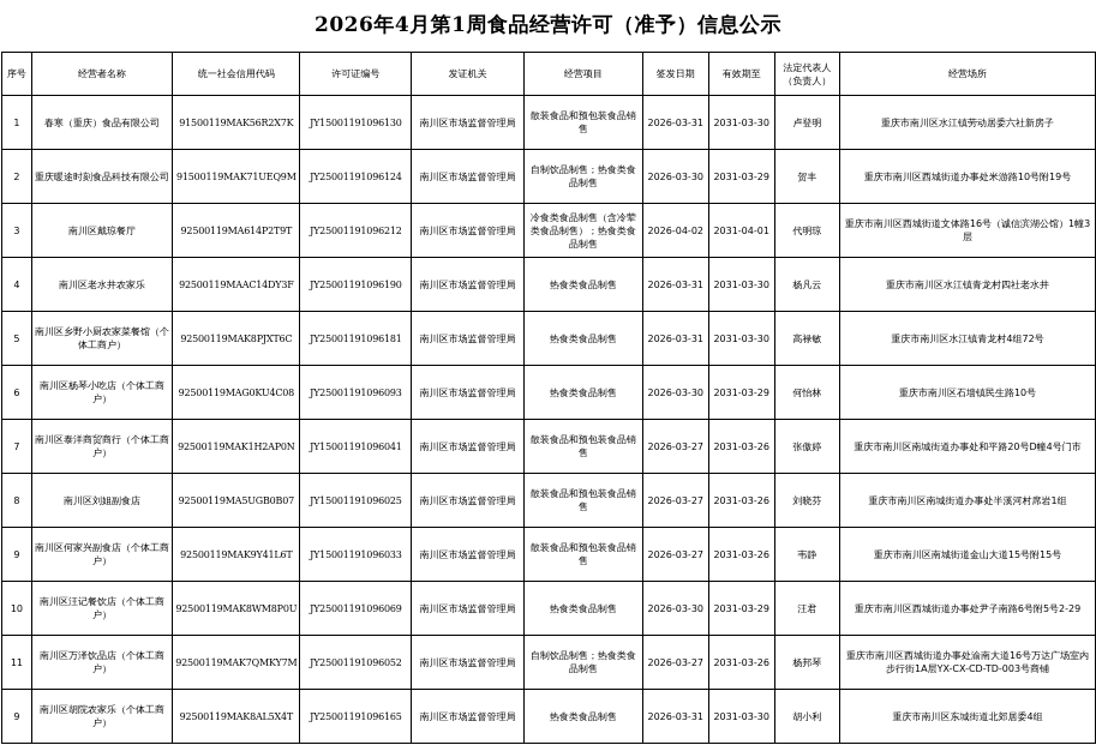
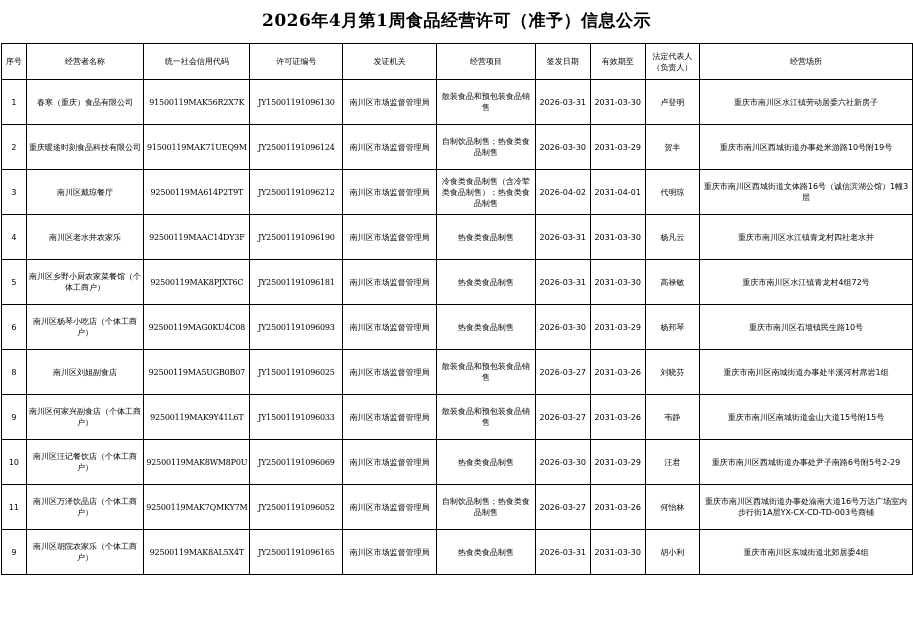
  2026年4月第1周食品经营许可（准予）信息公示
  序号	经营者名称	统一社会信用代码	许可证编号	发证机关	经营项目	签发日期	有效期至	法定代表人（负责人）	经营场所
  1	春寒（重庆）食品有限公司	91500119MAK56R2X7K	JY15001191096130	南川区市场监督管理局	散装食品和预包装食品销售	2026-03-31	2031-03-30	卢登明	重庆市南川区水江镇劳动居委六社新房子
  2	重庆暖途时刻食品科技有限公司	91500119MAK71UEQ9M	JY25001191096124	南川区市场监督管理局	自制饮品制售；热食类食品制售	2026-03-30	2031-03-29	贺丰	重庆市南川区西城街道办事处米游路10号附19号
  3	南川区戴琼餐厅	92500119MA614P2T9T	JY25001191096212	南川区市场监督管理局	冷食类食品制售（含冷荤类食品制售）；热食类食品制售	2026-04-02	2031-04-01	代明琼	重庆市南川区西城街道文体路16号（诚信滨湖公馆）1幢3层
  4	南川区老水井农家乐	92500119MAAC14DY3F	JY25001191096190	南川区市场监督管理局	热食类食品制售	2026-03-31	2031-03-30	杨凡云	重庆市南川区水江镇青龙村四社老水井
  5	南川区乡野小厨农家菜餐馆（个体工商户）	92500119MAK8PJXT6C	JY25001191096181	南川区市场监督管理局	热食类食品制售	2026-03-31	2031-03-30	高禄敏	重庆市南川区水江镇青龙村4组72号
- 6	南川区杨琴小吃店（个体工商户）	92500119MAG0KU4C08	JY25001191096093	南川区市场监督管理局	热食类食品制售	2026-03-30	2031-03-29	何怡林	重庆市南川区石墙镇民生路10号
+ 6	南川区杨琴小吃店（个体工商户）	92500119MAG0KU4C08	JY25001191096093	南川区市场监督管理局	热食类食品制售	2026-03-30	2031-03-29	杨邦琴	重庆市南川区石墙镇民生路10号
- 7	南川区泰洋商贸商行（个体工商户）	92500119MAK1H2AP0N	JY15001191096041	南川区市场监督管理局	散装食品和预包装食品销售	2026-03-27	2031-03-26	张傲婷	重庆市南川区南城街道办事处和平路20号D幢4号门市
  8	南川区刘姐副食店	92500119MA5UGB0B07	JY15001191096025	南川区市场监督管理局	散装食品和预包装食品销售	2026-03-27	2031-03-26	刘晓芬	重庆市南川区南城街道办事处半溪河村席岩1组
  9	南川区何家兴副食店（个体工商户）	92500119MAK9Y41L6T	JY15001191096033	南川区市场监督管理局	散装食品和预包装食品销售	2026-03-27	2031-03-26	韦静	重庆市南川区南城街道金山大道15号附15号
  10	南川区汪记餐饮店（个体工商户）	92500119MAK8WM8P0U	JY25001191096069	南川区市场监督管理局	热食类食品制售	2026-03-30	2031-03-29	汪君	重庆市南川区西城街道办事处尹子南路6号附5号2-29
- 11	南川区万泽饮品店（个体工商户）	92500119MAK7QMKY7M	JY25001191096052	南川区市场监督管理局	自制饮品制售；热食类食品制售	2026-03-27	2031-03-26	杨邦琴	重庆市南川区西城街道办事处渝南大道16号万达广场室内步行街1A层YX-CX-CD-TD-003号商铺
+ 11	南川区万泽饮品店（个体工商户）	92500119MAK7QMKY7M	JY25001191096052	南川区市场监督管理局	自制饮品制售；热食类食品制售	2026-03-27	2031-03-26	何怡林	重庆市南川区西城街道办事处渝南大道16号万达广场室内步行街1A层YX-CX-CD-TD-003号商铺
  9	南川区胡院农家乐（个体工商户）	92500119MAK8AL5X4T	JY25001191096165	南川区市场监督管理局	热食类食品制售	2026-03-31	2031-03-30	胡小利	重庆市南川区东城街道北郊居委4组
